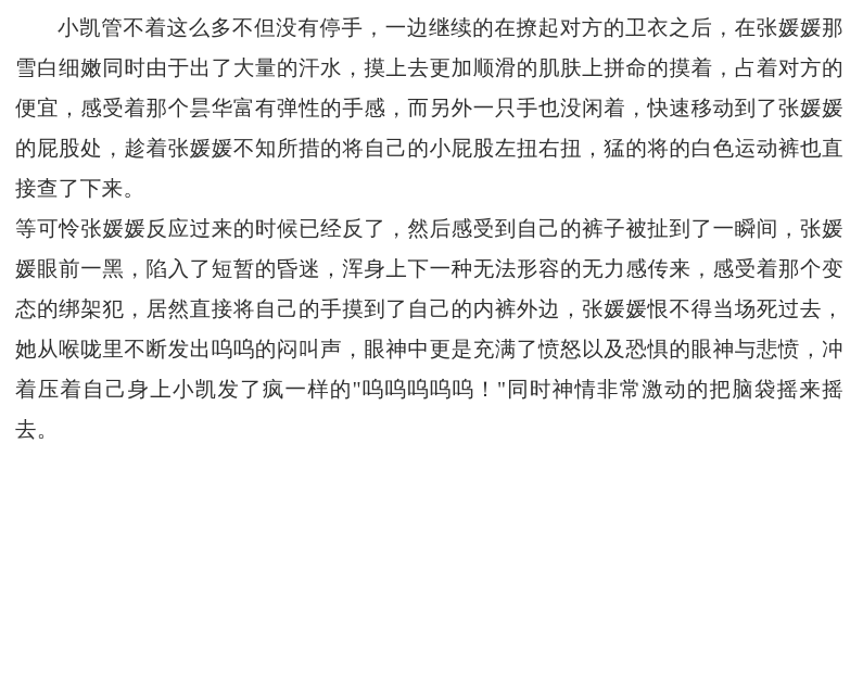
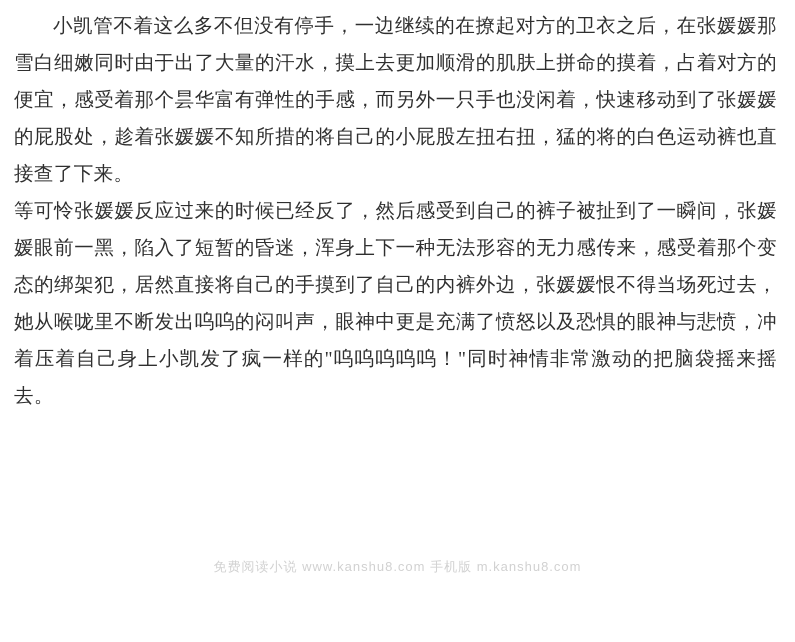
  小凯管不着这么多不但没有停手，一边继续的在撩起对方的卫衣之后，在张媛媛那雪白细嫩同时由于出了大量的汗水，摸上去更加顺滑的肌肤上拼命的摸着，占着对方的便宜，感受着那个昙华富有弹性的手感，而另外一只手也没闲着，快速移动到了张媛媛的屁股处，趁着张媛媛不知所措的将自己的小屁股左扭右扭，猛的将的白色运动裤也直接查了下来。
  等可怜张媛媛反应过来的时候已经反了，然后感受到自己的裤子被扯到了一瞬间，张媛媛眼前一黑，陷入了短暂的昏迷，浑身上下一种无法形容的无力感传来，感受着那个变态的绑架犯，居然直接将自己的手摸到了自己的内裤外边，张媛媛恨不得当场死过去，她从喉咙里不断发出呜呜的闷叫声，眼神中更是充满了愤怒以及恐惧的眼神与悲愤，冲着压着自己身上小凯发了疯一样的"呜呜呜呜呜！"同时神情非常激动的把脑袋摇来摇去。
+ 免费阅读小说 www.kanshu8.com 手机版 m.kanshu8.com
